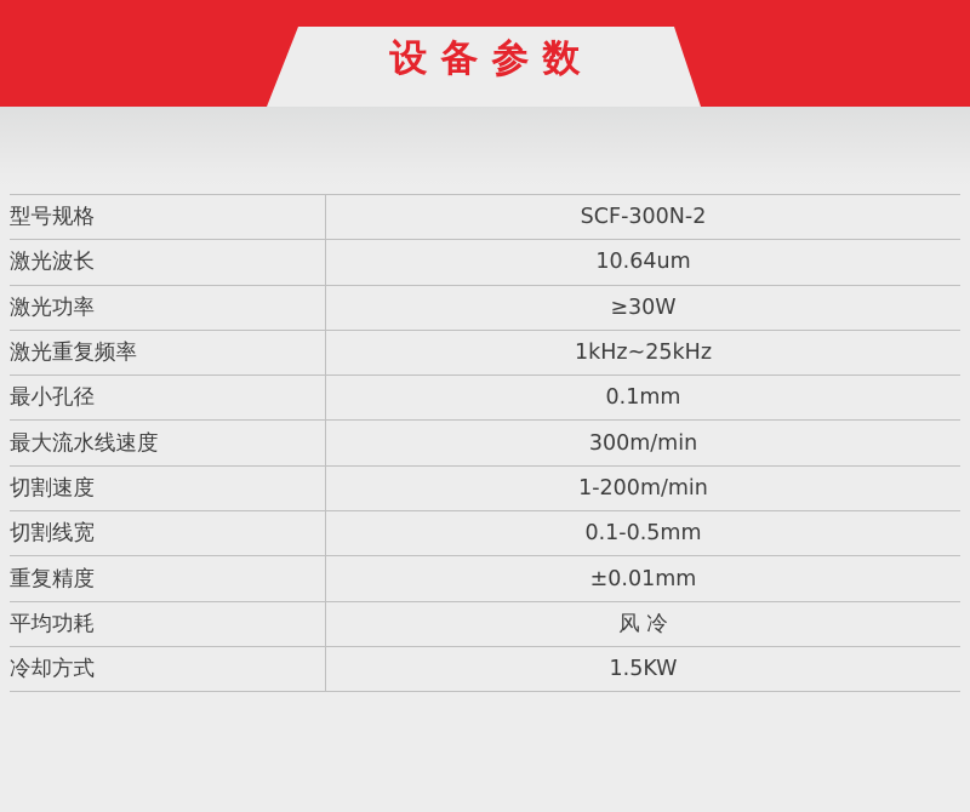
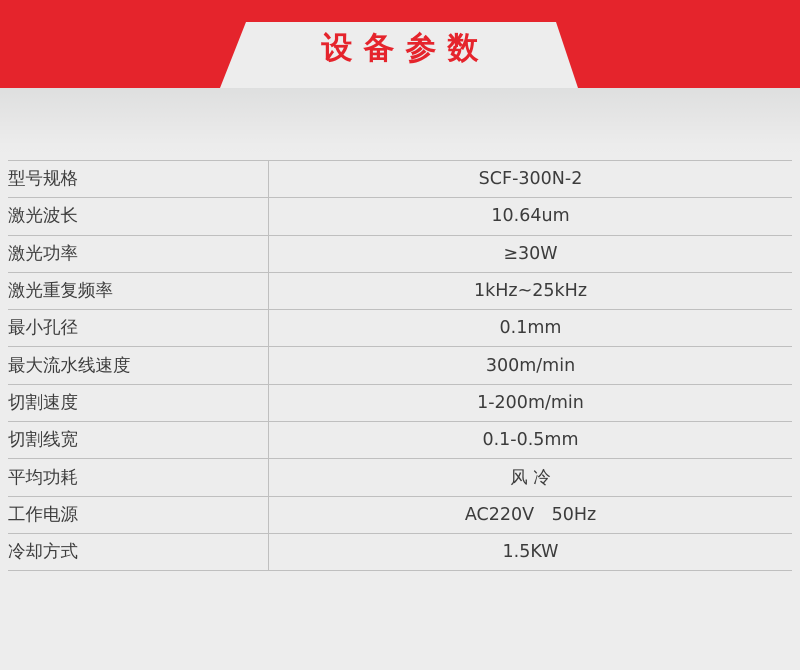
  设备参数
  型号规格	SCF-300N-2
  激光波长	10.64um
  激光功率	≥30W
  激光重复频率	1kHz~25kHz
  最小孔径	0.1mm
  最大流水线速度	300m/min
  切割速度	1-200m/min
  切割线宽	0.1-0.5mm
- 重复精度	±0.01mm
  平均功耗	风 冷
+ 工作电源	AC220V 50Hz
  冷却方式	1.5KW
